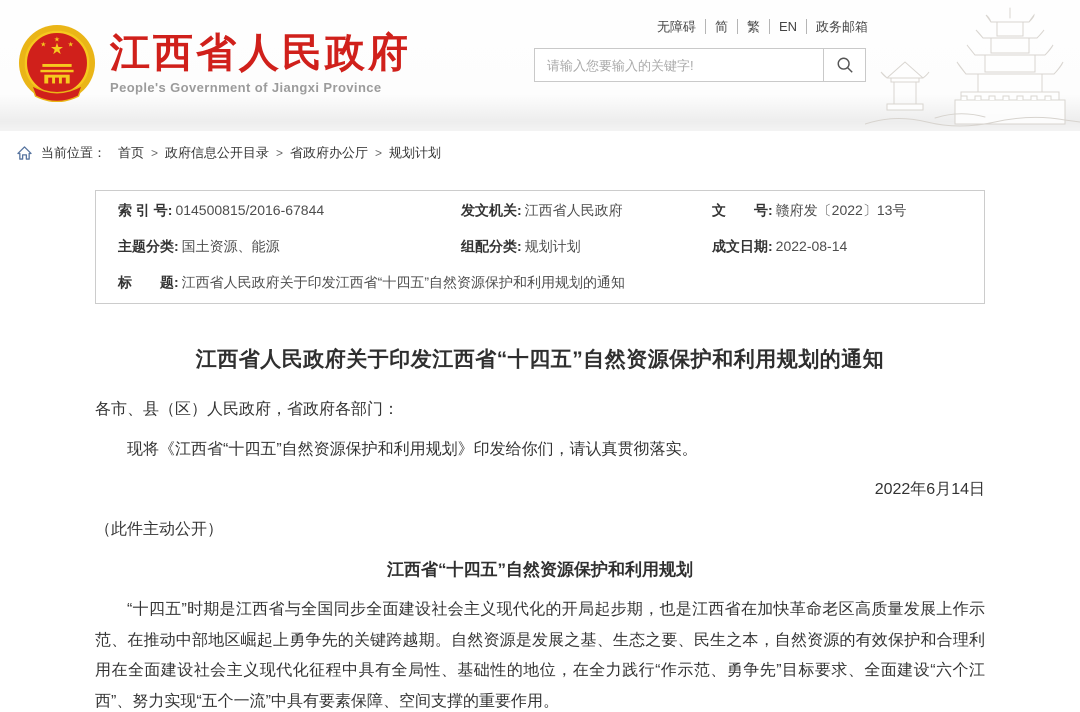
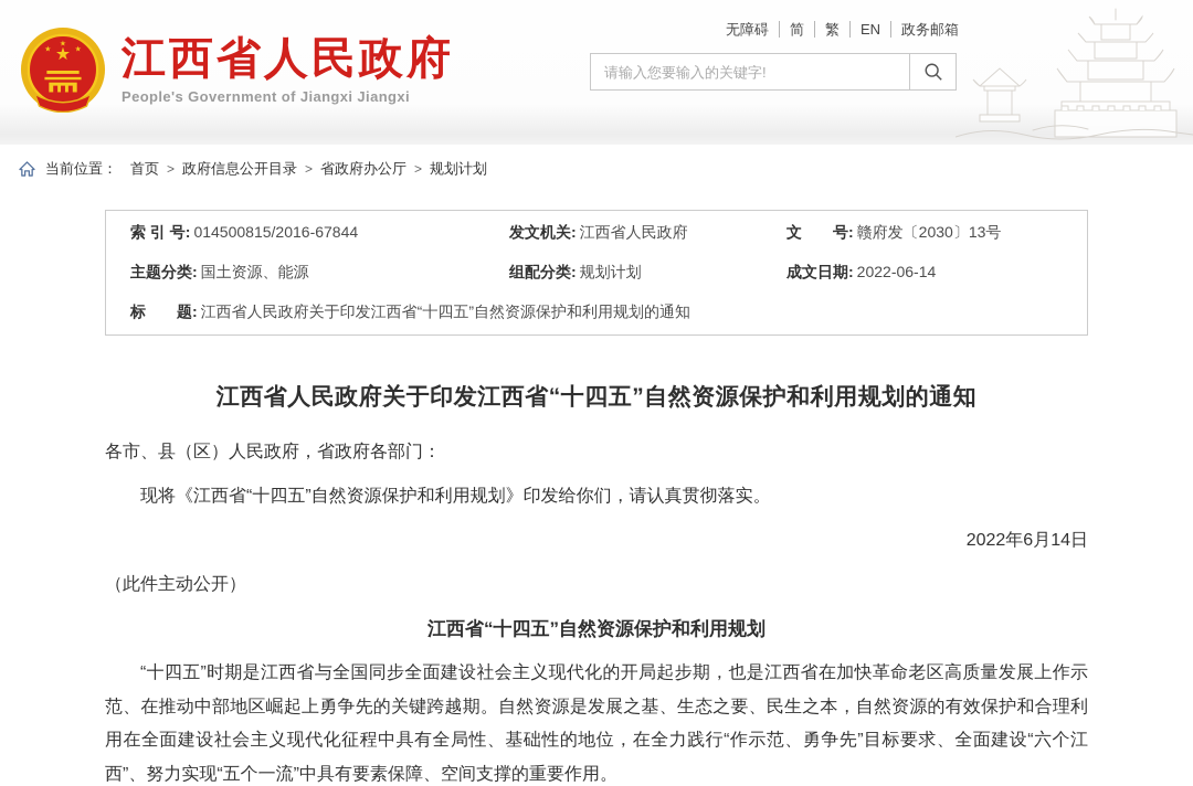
  ★
  江西省人民政府
- People's Government of Jiangxi Province
+ People's Government of Jiangxi Jiangxi
  无障碍 简 繁 EN 政务邮箱
  请输入您要输入的关键字!
  当前位置：
  首页
  >
  政府信息公开目录
  >
  省政府办公厅
  >
  规划计划
  索 引 号:
  014500815/2016-67844
  发文机关:
  江西省人民政府
  文 号:
- 赣府发〔2022〕13号
+ 赣府发〔2030〕13号
  主题分类:
  国土资源、能源
  组配分类:
  规划计划
  成文日期:
- 2022-08-14
+ 2022-06-14
  标 题:
  江西省人民政府关于印发江西省“十四五”自然资源保护和利用规划的通知
  江西省人民政府关于印发江西省“十四五”自然资源保护和利用规划的通知
  各市、县（区）人民政府，省政府各部门：
  现将《江西省“十四五”自然资源保护和利用规划》印发给你们，请认真贯彻落实。
  2022年6月14日
  （此件主动公开）
  江西省“十四五”自然资源保护和利用规划
  “十四五”时期是江西省与全国同步全面建设社会主义现代化的开局起步期，也是江西省在加快革命老区高质量发展上作示范、在推动中部地区崛起上勇争先的关键跨越期。自然资源是发展之基、生态之要、民生之本，自然资源的有效保护和合理利用在全面建设社会主义现代化征程中具有全局性、基础性的地位，在全力践行“作示范、勇争先”目标要求、全面建设“六个江西”、努力实现“五个一流”中具有要素保障、空间支撑的重要作用。
